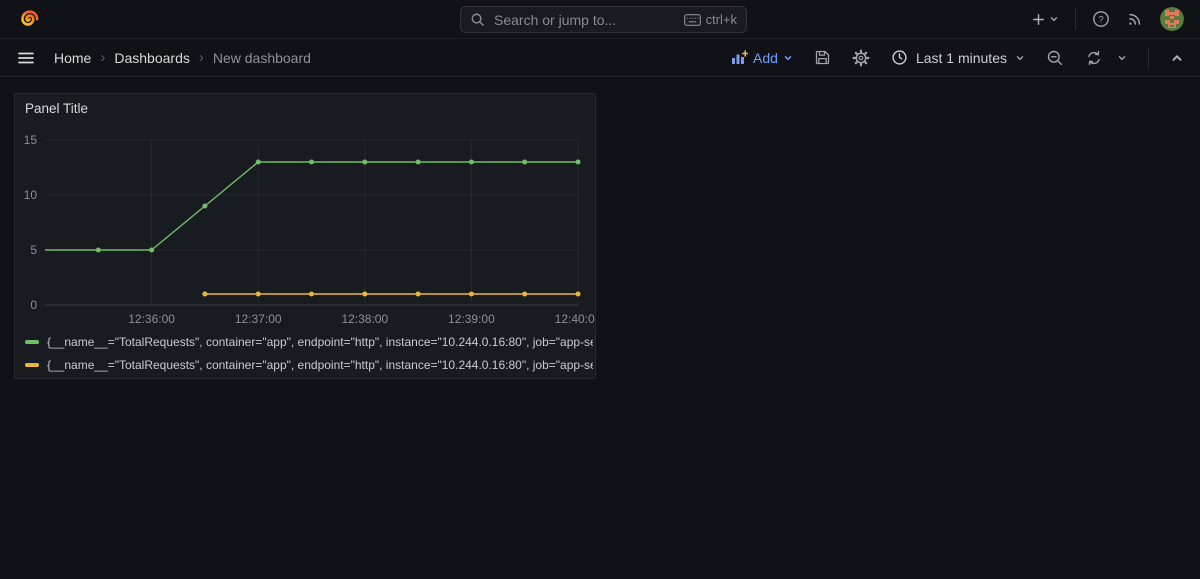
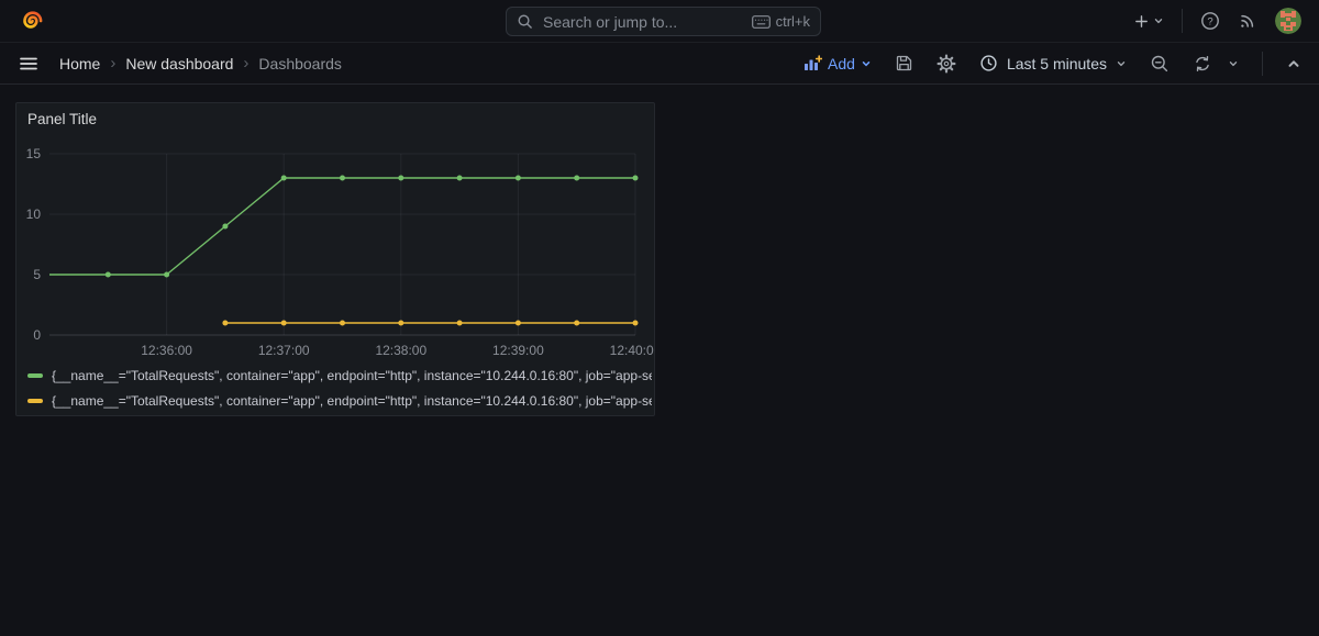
  Search or jump to...
  ctrl+k
  ?
  Home
  ›
- Dashboards
+ New dashboard
  ›
- New dashboard
+ Dashboards
  Add
- Last 1 minutes
+ Last 5 minutes
  Panel Title
  0
  5
  10
  15
  12:36:00
  12:37:00
  12:38:00
  12:39:00
  12:40:0
  {__name__="TotalRequests", container="app", endpoint="http", instance="10.244.0.16:80", job="app-s
  {__name__="TotalRequests", container="app", endpoint="http", instance="10.244.0.16:80", job="app-s
